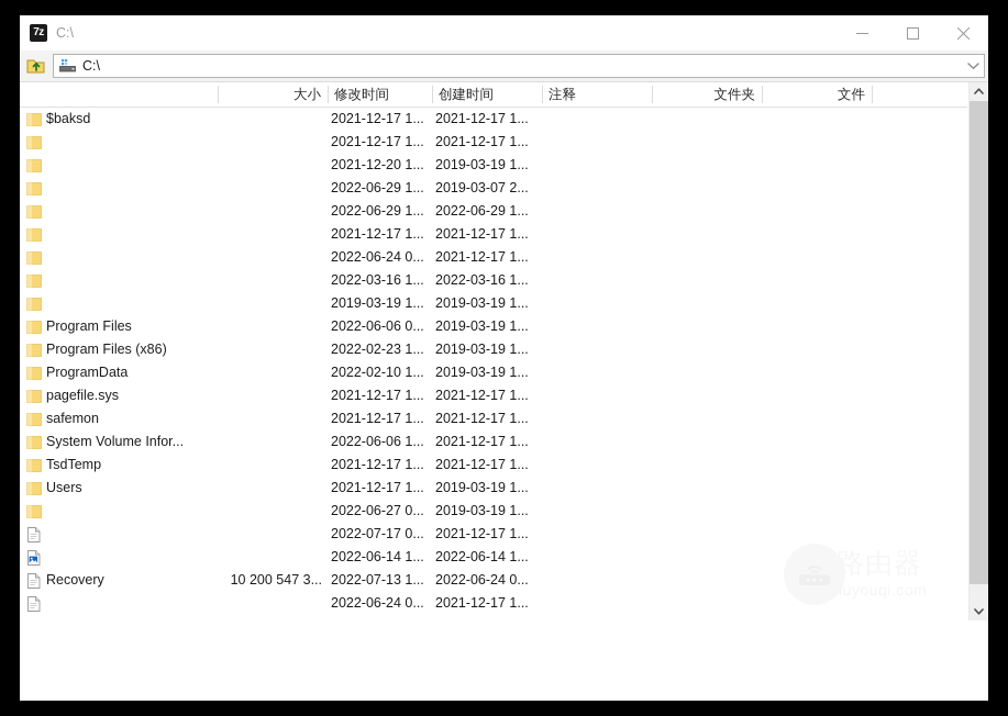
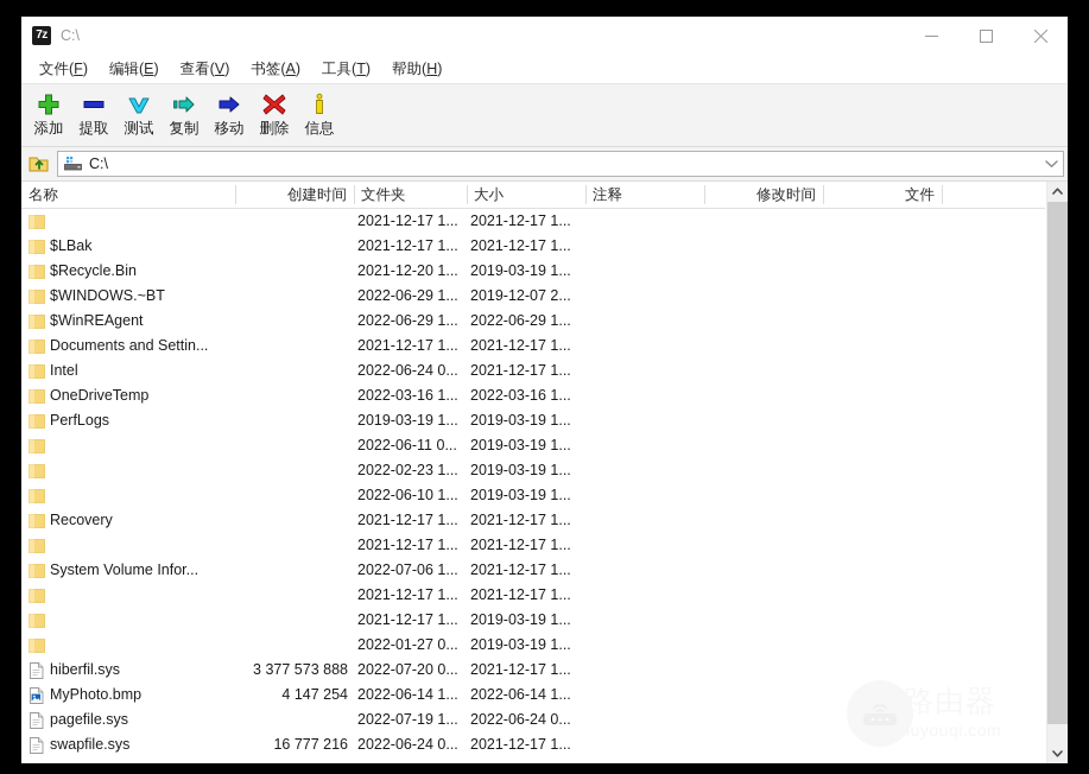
  7z
  C:\
+ 文件(F)
+ 编辑(E)
+ 查看(V)
+ 书签(A)
+ 工具(T)
+ 帮助(H)
+ 添加
+ 提取
+ 测试
+ 复制
+ 移动
+ 删除
+ 信息
  C:\
+ 名称
- 大小
+ 创建时间
- 修改时间
+ 文件夹
- 创建时间
+ 大小
  注释
- 文件夹
+ 修改时间
  文件
- $baksd
  2021-12-17 1...
  2021-12-17 1...
+ $LBak
  2021-12-17 1...
  2021-12-17 1...
+ $Recycle.Bin
  2021-12-20 1...
  2019-03-19 1...
+ $WINDOWS.~BT
  2022-06-29 1...
- 2019-03-07 2...
+ 2019-12-07 2...
+ $WinREAgent
  2022-06-29 1...
  2022-06-29 1...
+ Documents and Settin...
  2021-12-17 1...
  2021-12-17 1...
+ Intel
  2022-06-24 0...
  2021-12-17 1...
+ OneDriveTemp
  2022-03-16 1...
  2022-03-16 1...
+ PerfLogs
  2019-03-19 1...
  2019-03-19 1...
- Program Files
- 2022-06-06 0...
+ 2022-06-11 0...
  2019-03-19 1...
- Program Files (x86)
  2022-02-23 1...
  2019-03-19 1...
- ProgramData
- 2022-02-10 1...
+ 2022-06-10 1...
  2019-03-19 1...
- pagefile.sys
+ Recovery
  2021-12-17 1...
  2021-12-17 1...
- safemon
  2021-12-17 1...
  2021-12-17 1...
  System Volume Infor...
- 2022-06-06 1...
+ 2022-07-06 1...
  2021-12-17 1...
- TsdTemp
  2021-12-17 1...
  2021-12-17 1...
- Users
  2021-12-17 1...
  2019-03-19 1...
- 2022-06-27 0...
+ 2022-01-27 0...
  2019-03-19 1...
+ hiberfil.sys
+ 3 377 573 888
- 2022-07-17 0...
+ 2022-07-20 0...
  2021-12-17 1...
+ MyPhoto.bmp
+ 4 147 254
  2022-06-14 1...
  2022-06-14 1...
- Recovery
+ pagefile.sys
- 10 200 547 3...
- 2022-07-13 1...
+ 2022-07-19 1...
  2022-06-24 0...
+ swapfile.sys
+ 16 777 216
  2022-06-24 0...
  2021-12-17 1...
